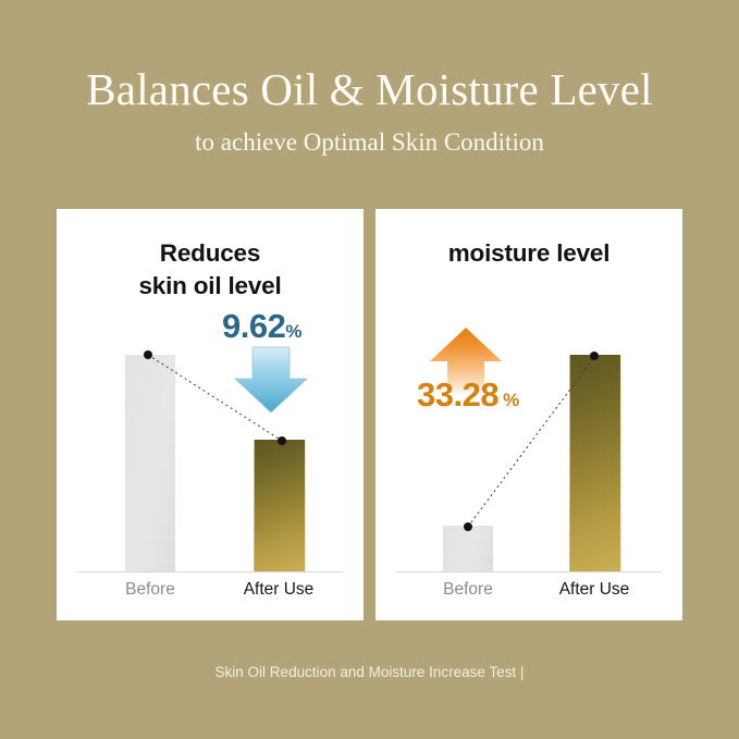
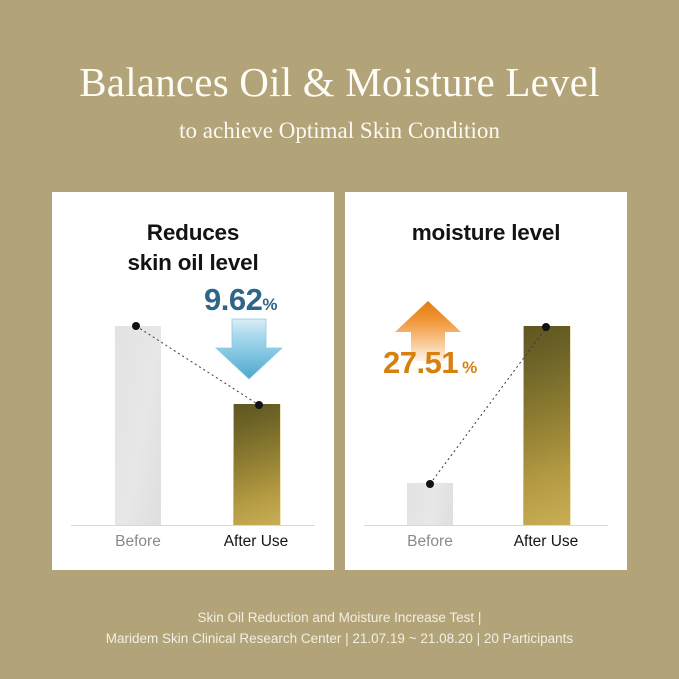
  Balances Oil & Moisture Level
  to achieve Optimal Skin Condition
  Reduces
  skin oil level
  Before
  After Use
  9.62%
  moisture level
  Before
  After Use
- 33.28 %
+ 27.51 %
  Skin Oil Reduction and Moisture Increase Test |
+ Maridem Skin Clinical Research Center | 21.07.19 ~ 21.08.20 | 20 Participants
